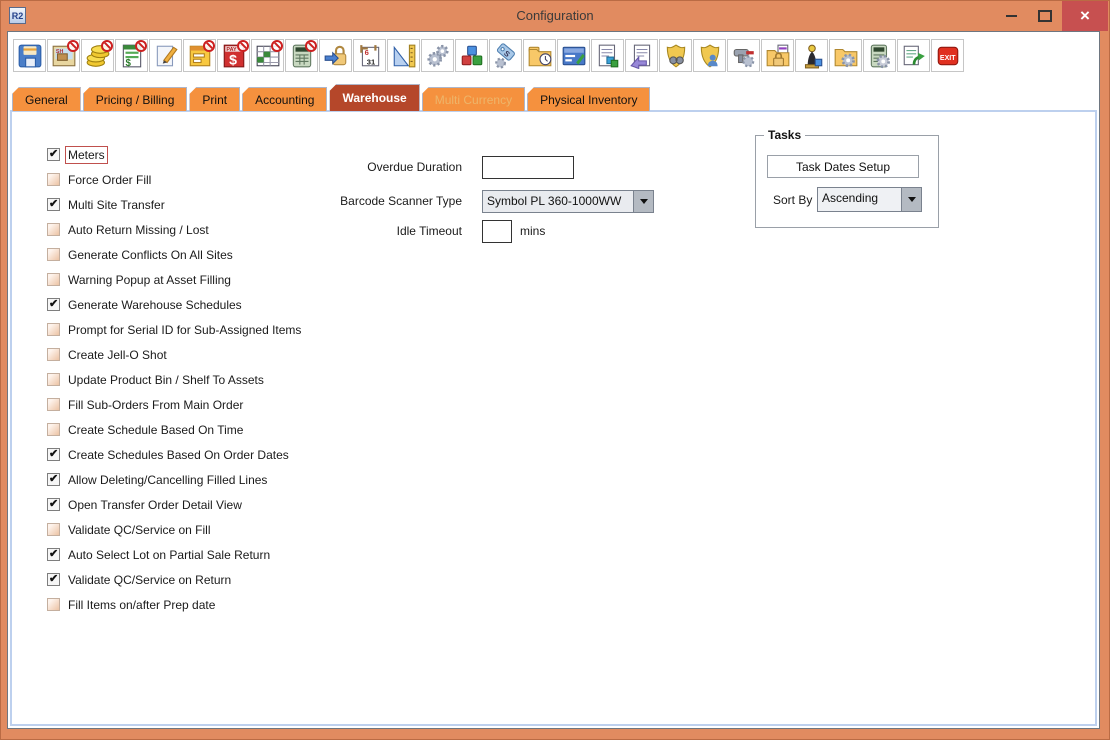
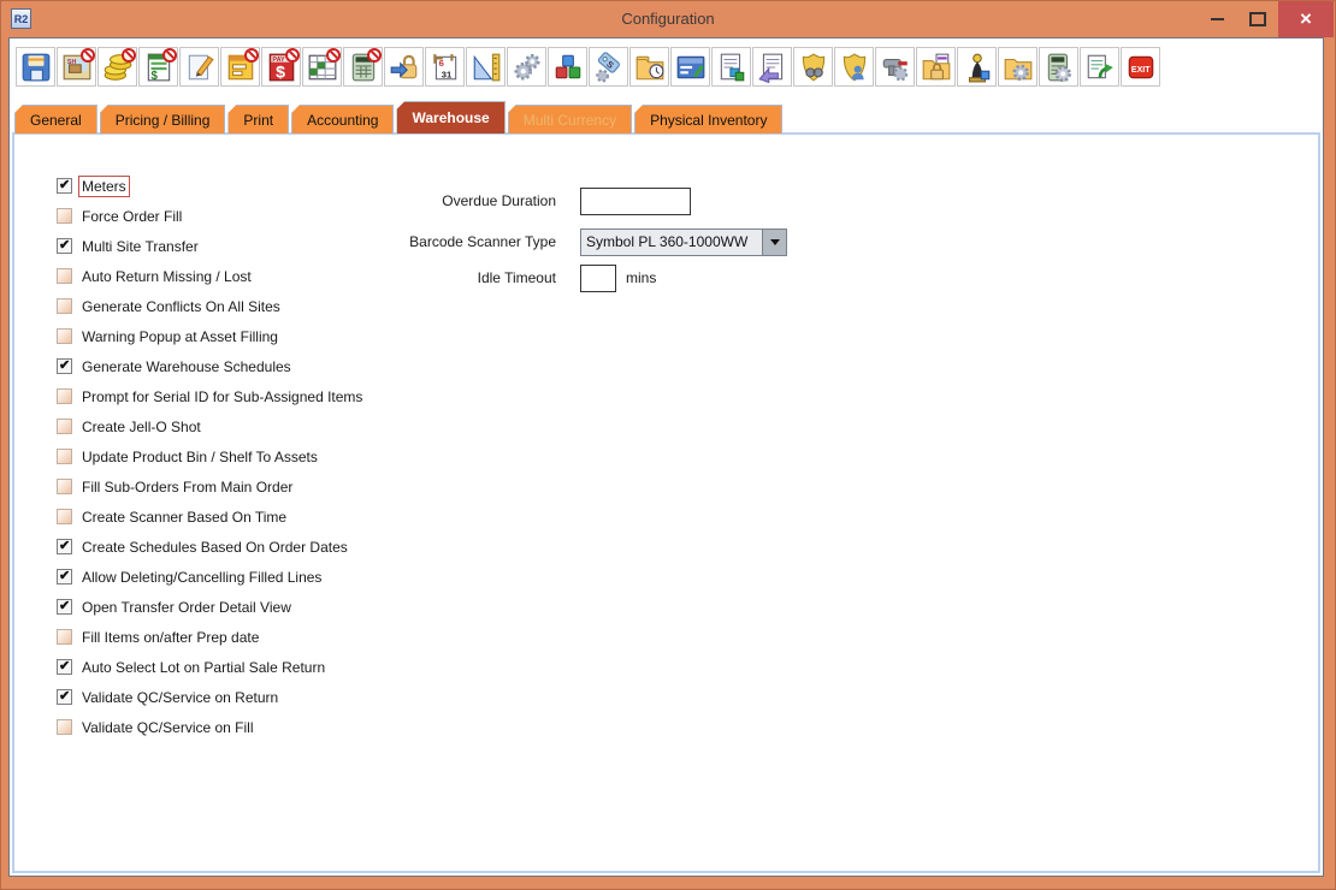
  R2
  Configuration
  ×
  $
  $
  6
  31
  General
  Pricing / Billing
  Print
  Accounting
  Warehouse
  Multi Currency
  Physical Inventory
  Meters
  Force Order Fill
  Multi Site Transfer
  Auto Return Missing / Lost
  Generate Conflicts On All Sites
  Warning Popup at Asset Filling
  Generate Warehouse Schedules
  Prompt for Serial ID for Sub-Assigned Items
  Create Jell-O Shot
  Update Product Bin / Shelf To Assets
  Fill Sub-Orders From Main Order
- Create Schedule Based On Time
+ Create Scanner Based On Time
  Create Schedules Based On Order Dates
  Allow Deleting/Cancelling Filled Lines
  Open Transfer Order Detail View
- Validate QC/Service on Fill
+ Fill Items on/after Prep date
  Auto Select Lot on Partial Sale Return
  Validate QC/Service on Return
- Fill Items on/after Prep date
+ Validate QC/Service on Fill
  Overdue Duration
  Barcode Scanner Type
  Symbol PL 360-1000WW
  Idle Timeout
  mins
- Tasks
- Task Dates Setup
- Sort By
- Ascending
